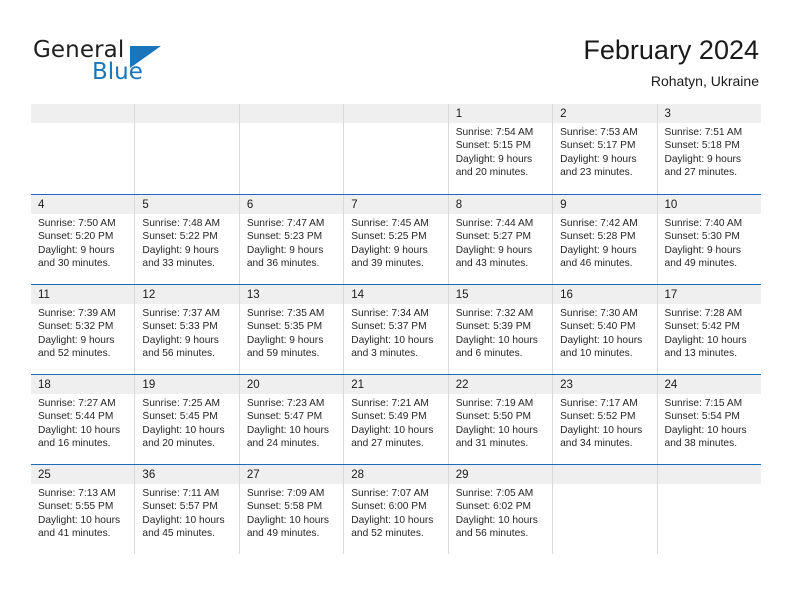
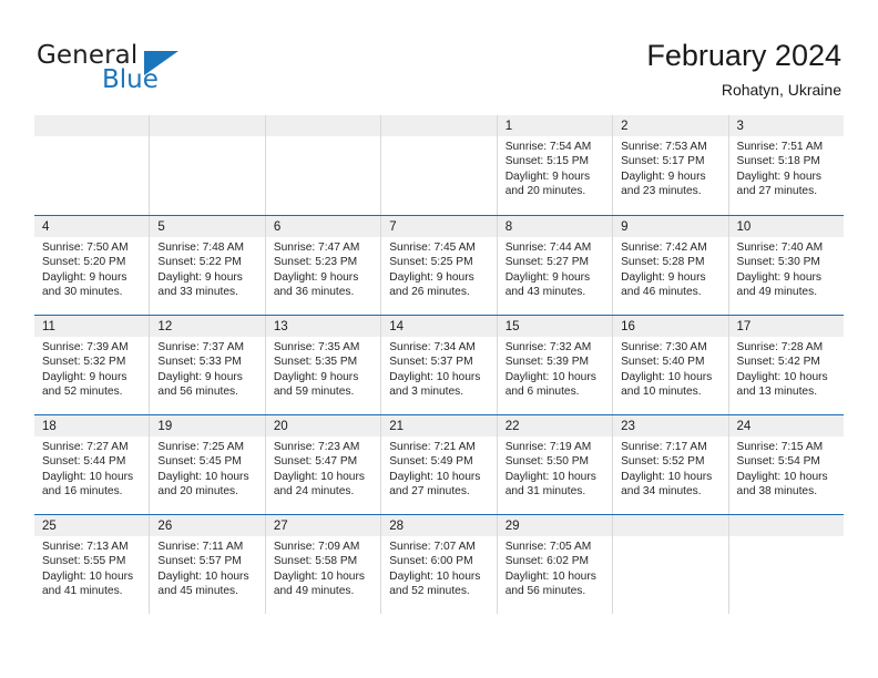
  General
  Blue
  February 2024
  Rohatyn, Ukraine
  1
  Sunrise: 7:54 AM
  Sunset: 5:15 PM
  Daylight: 9 hours
  and 20 minutes.
  2
  Sunrise: 7:53 AM
  Sunset: 5:17 PM
  Daylight: 9 hours
  and 23 minutes.
  3
  Sunrise: 7:51 AM
  Sunset: 5:18 PM
  Daylight: 9 hours
  and 27 minutes.
  4
  Sunrise: 7:50 AM
  Sunset: 5:20 PM
  Daylight: 9 hours
  and 30 minutes.
  5
  Sunrise: 7:48 AM
  Sunset: 5:22 PM
  Daylight: 9 hours
  and 33 minutes.
  6
  Sunrise: 7:47 AM
  Sunset: 5:23 PM
  Daylight: 9 hours
  and 36 minutes.
  7
  Sunrise: 7:45 AM
  Sunset: 5:25 PM
  Daylight: 9 hours
- and 39 minutes.
+ and 26 minutes.
  8
  Sunrise: 7:44 AM
  Sunset: 5:27 PM
  Daylight: 9 hours
  and 43 minutes.
  9
  Sunrise: 7:42 AM
  Sunset: 5:28 PM
  Daylight: 9 hours
  and 46 minutes.
  10
  Sunrise: 7:40 AM
  Sunset: 5:30 PM
  Daylight: 9 hours
  and 49 minutes.
  11
  Sunrise: 7:39 AM
  Sunset: 5:32 PM
  Daylight: 9 hours
  and 52 minutes.
  12
  Sunrise: 7:37 AM
  Sunset: 5:33 PM
  Daylight: 9 hours
  and 56 minutes.
  13
  Sunrise: 7:35 AM
  Sunset: 5:35 PM
  Daylight: 9 hours
  and 59 minutes.
  14
  Sunrise: 7:34 AM
  Sunset: 5:37 PM
  Daylight: 10 hours
  and 3 minutes.
  15
  Sunrise: 7:32 AM
  Sunset: 5:39 PM
  Daylight: 10 hours
  and 6 minutes.
  16
  Sunrise: 7:30 AM
  Sunset: 5:40 PM
  Daylight: 10 hours
  and 10 minutes.
  17
  Sunrise: 7:28 AM
  Sunset: 5:42 PM
  Daylight: 10 hours
  and 13 minutes.
  18
  Sunrise: 7:27 AM
  Sunset: 5:44 PM
  Daylight: 10 hours
  and 16 minutes.
  19
  Sunrise: 7:25 AM
  Sunset: 5:45 PM
  Daylight: 10 hours
  and 20 minutes.
  20
  Sunrise: 7:23 AM
  Sunset: 5:47 PM
  Daylight: 10 hours
  and 24 minutes.
  21
  Sunrise: 7:21 AM
  Sunset: 5:49 PM
  Daylight: 10 hours
  and 27 minutes.
  22
  Sunrise: 7:19 AM
  Sunset: 5:50 PM
  Daylight: 10 hours
  and 31 minutes.
  23
  Sunrise: 7:17 AM
  Sunset: 5:52 PM
  Daylight: 10 hours
  and 34 minutes.
  24
  Sunrise: 7:15 AM
  Sunset: 5:54 PM
  Daylight: 10 hours
  and 38 minutes.
  25
  Sunrise: 7:13 AM
  Sunset: 5:55 PM
  Daylight: 10 hours
  and 41 minutes.
- 36
+ 26
  Sunrise: 7:11 AM
  Sunset: 5:57 PM
  Daylight: 10 hours
  and 45 minutes.
  27
  Sunrise: 7:09 AM
  Sunset: 5:58 PM
  Daylight: 10 hours
  and 49 minutes.
  28
  Sunrise: 7:07 AM
  Sunset: 6:00 PM
  Daylight: 10 hours
  and 52 minutes.
  29
  Sunrise: 7:05 AM
  Sunset: 6:02 PM
  Daylight: 10 hours
  and 56 minutes.
